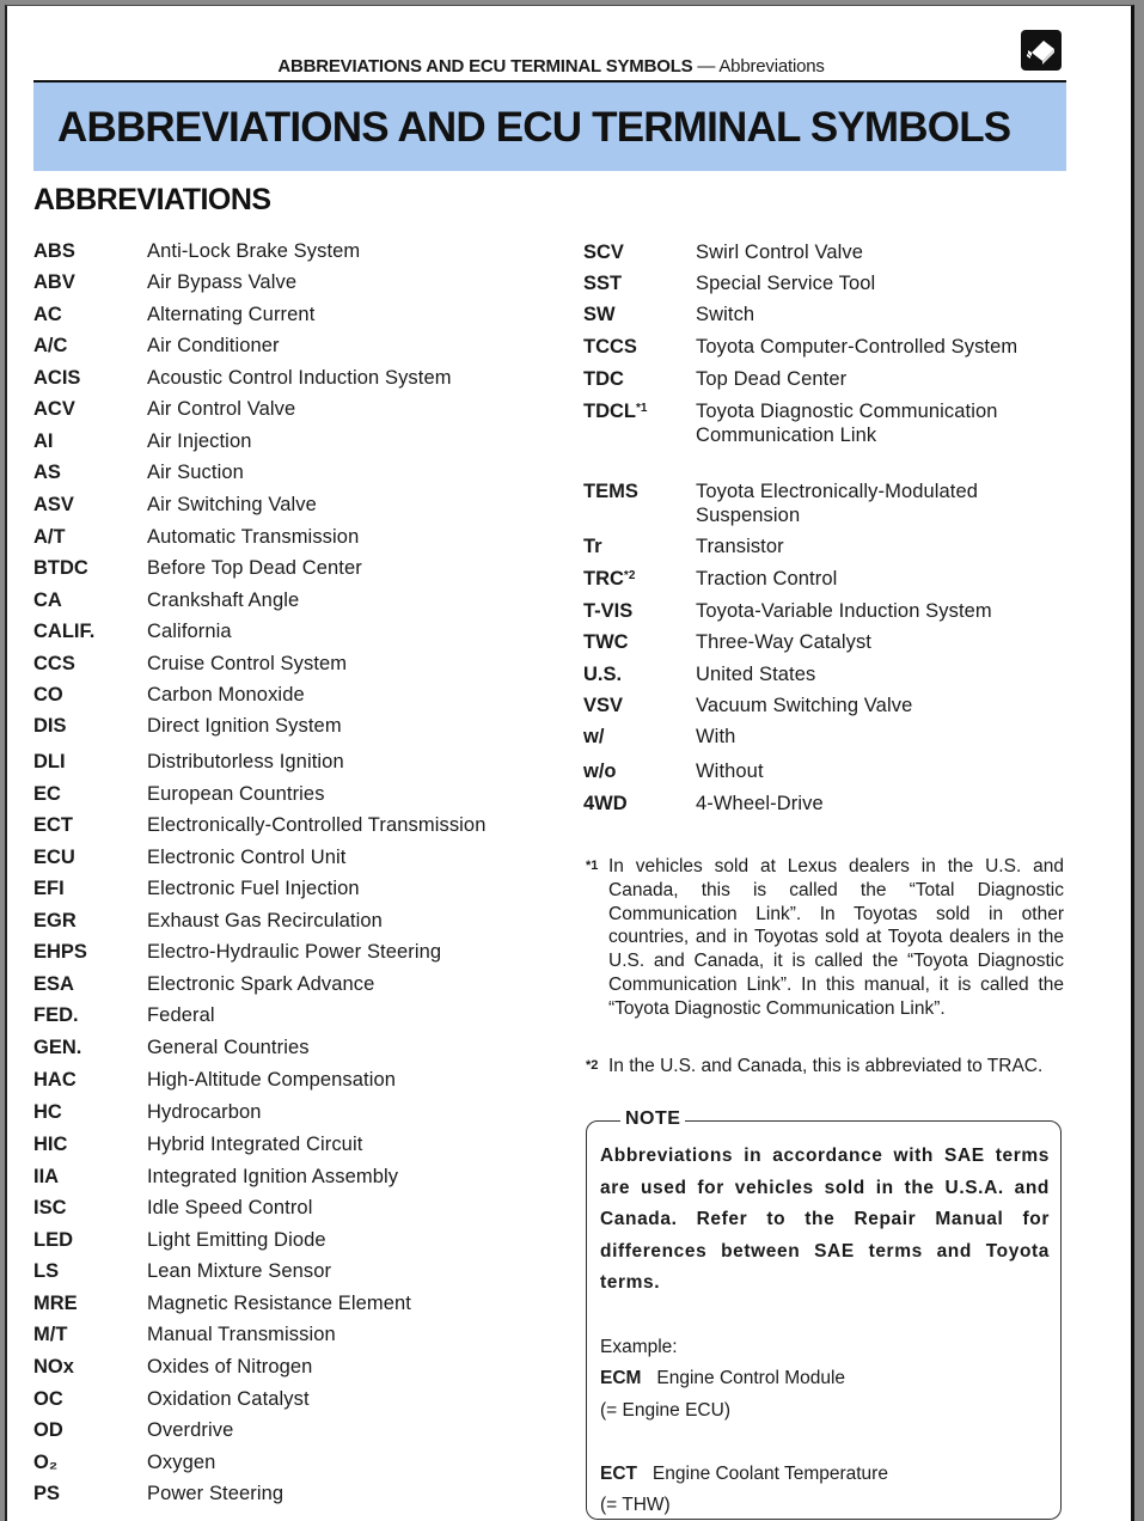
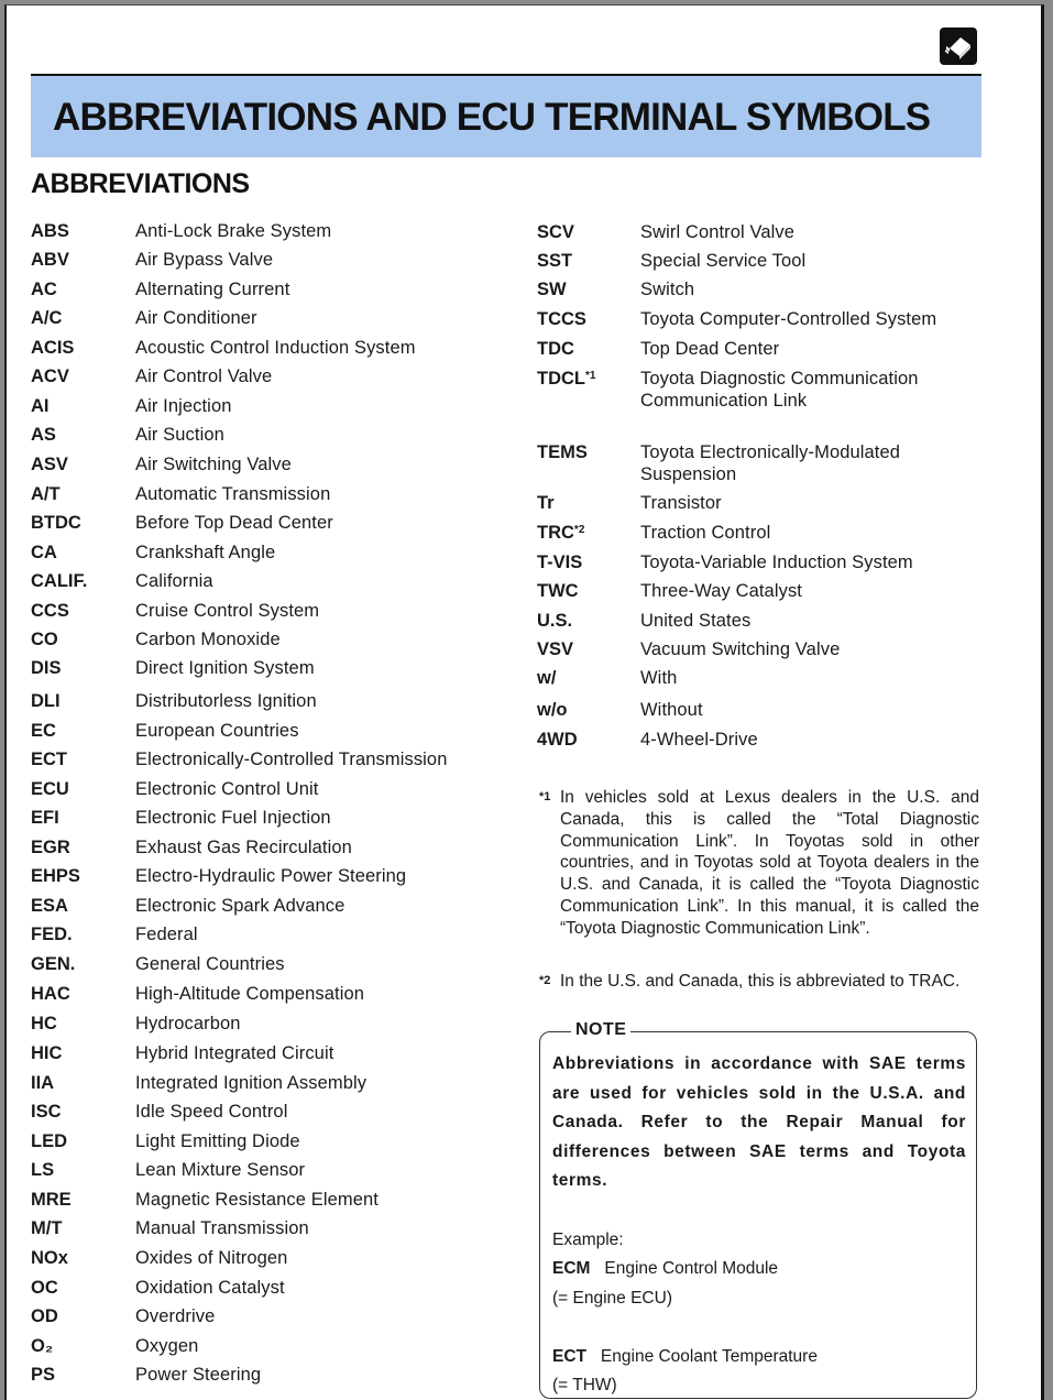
- ABBREVIATIONS AND ECU TERMINAL SYMBOLS — Abbreviations
  ABBREVIATIONS AND ECU TERMINAL SYMBOLS
  ABBREVIATIONS
  ABS
  Anti-Lock Brake System
  ABV
  Air Bypass Valve
  AC
  Alternating Current
  A/C
  Air Conditioner
  ACIS
  Acoustic Control Induction System
  ACV
  Air Control Valve
  AI
  Air Injection
  AS
  Air Suction
  ASV
  Air Switching Valve
  A/T
  Automatic Transmission
  BTDC
  Before Top Dead Center
  CA
  Crankshaft Angle
  CALIF.
  California
  CCS
  Cruise Control System
  CO
  Carbon Monoxide
  DIS
  Direct Ignition System
  DLI
  Distributorless Ignition
  EC
  European Countries
  ECT
  Electronically-Controlled Transmission
  ECU
  Electronic Control Unit
  EFI
  Electronic Fuel Injection
  EGR
  Exhaust Gas Recirculation
  EHPS
  Electro-Hydraulic Power Steering
  ESA
  Electronic Spark Advance
  FED.
  Federal
  GEN.
  General Countries
  HAC
  High-Altitude Compensation
  HC
  Hydrocarbon
  HIC
  Hybrid Integrated Circuit
  IIA
  Integrated Ignition Assembly
  ISC
  Idle Speed Control
  LED
  Light Emitting Diode
  LS
  Lean Mixture Sensor
  MRE
  Magnetic Resistance Element
  M/T
  Manual Transmission
  NOx
  Oxides of Nitrogen
  OC
  Oxidation Catalyst
  OD
  Overdrive
  O₂
  Oxygen
  PS
  Power Steering
  SCV
  Swirl Control Valve
  SST
  Special Service Tool
  SW
  Switch
  TCCS
  Toyota Computer-Controlled System
  TDC
  Top Dead Center
  TDCL*1
  Toyota Diagnostic Communication
  Communication Link
  TEMS
  Toyota Electronically-Modulated
  Suspension
  Tr
  Transistor
  TRC*2
  Traction Control
  T-VIS
  Toyota-Variable Induction System
  TWC
  Three-Way Catalyst
  U.S.
  United States
  VSV
  Vacuum Switching Valve
  w/
  With
  w/o
  Without
  4WD
  4-Wheel-Drive
  *1
  In vehicles sold at Lexus dealers in the U.S. and Canada, this is called the “Total Diagnostic Communication Link”. In Toyotas sold in other countries, and in Toyotas sold at Toyota dealers in the U.S. and Canada, it is called the “Toyota Diagnostic Communication Link”. In this manual, it is called the “Toyota Diagnostic Communication Link”.
  *2
  In the U.S. and Canada, this is abbreviated to TRAC.
  NOTE
  Abbreviations in accordance with SAE terms are used for vehicles sold in the U.S.A. and Canada. Refer to the Repair Manual for differences between SAE terms and Toyota terms.
  Example:
  ECM Engine Control Module
  (= Engine ECU)
  ECT Engine Coolant Temperature
  (= THW)
